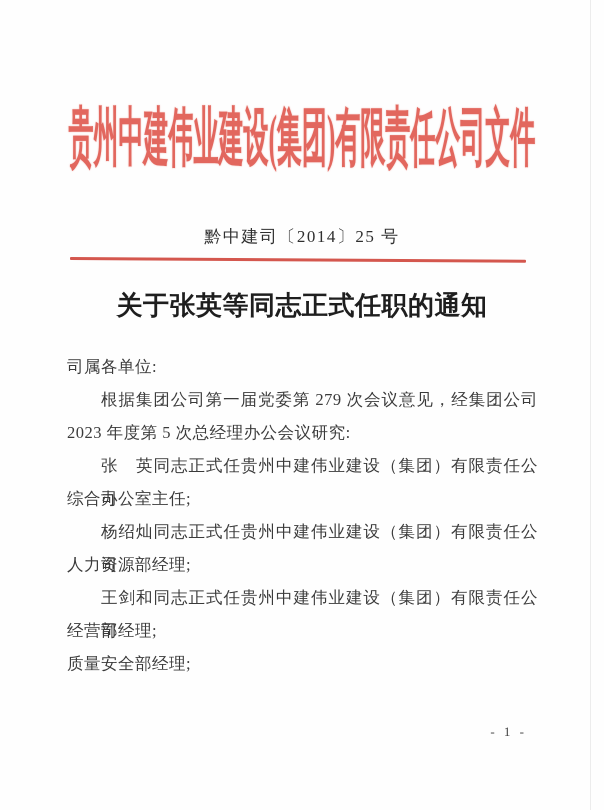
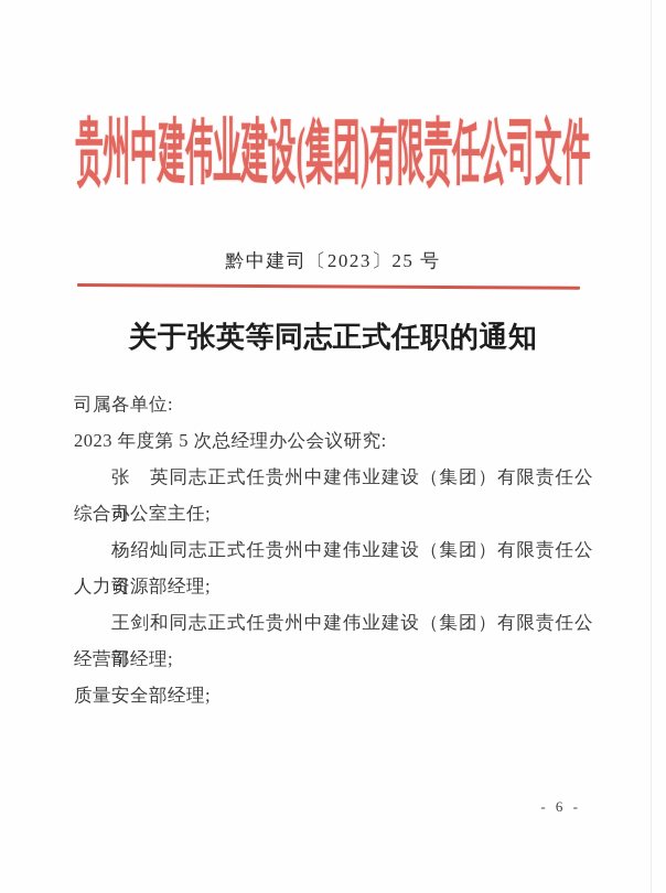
  贵州中建伟业建设(集团)有限责任公司文件
- 黔中建司〔2014〕25 号
+ 黔中建司〔2023〕25 号
  关于张英等同志正式任职的通知
  司属各单位:
- 根据集团公司第一届党委第 279 次会议意见，经集团公司
  2023 年度第 5 次总经理办公会议研究:
  张 英同志正式任贵州中建伟业建设（集团）有限责任公司
  综合办公室主任;
  杨绍灿同志正式任贵州中建伟业建设（集团）有限责任公司
  人力资源部经理;
  王剑和同志正式任贵州中建伟业建设（集团）有限责任公司
  经营部经理;
  质量安全部经理;
- - 1 -
+ - 6 -
